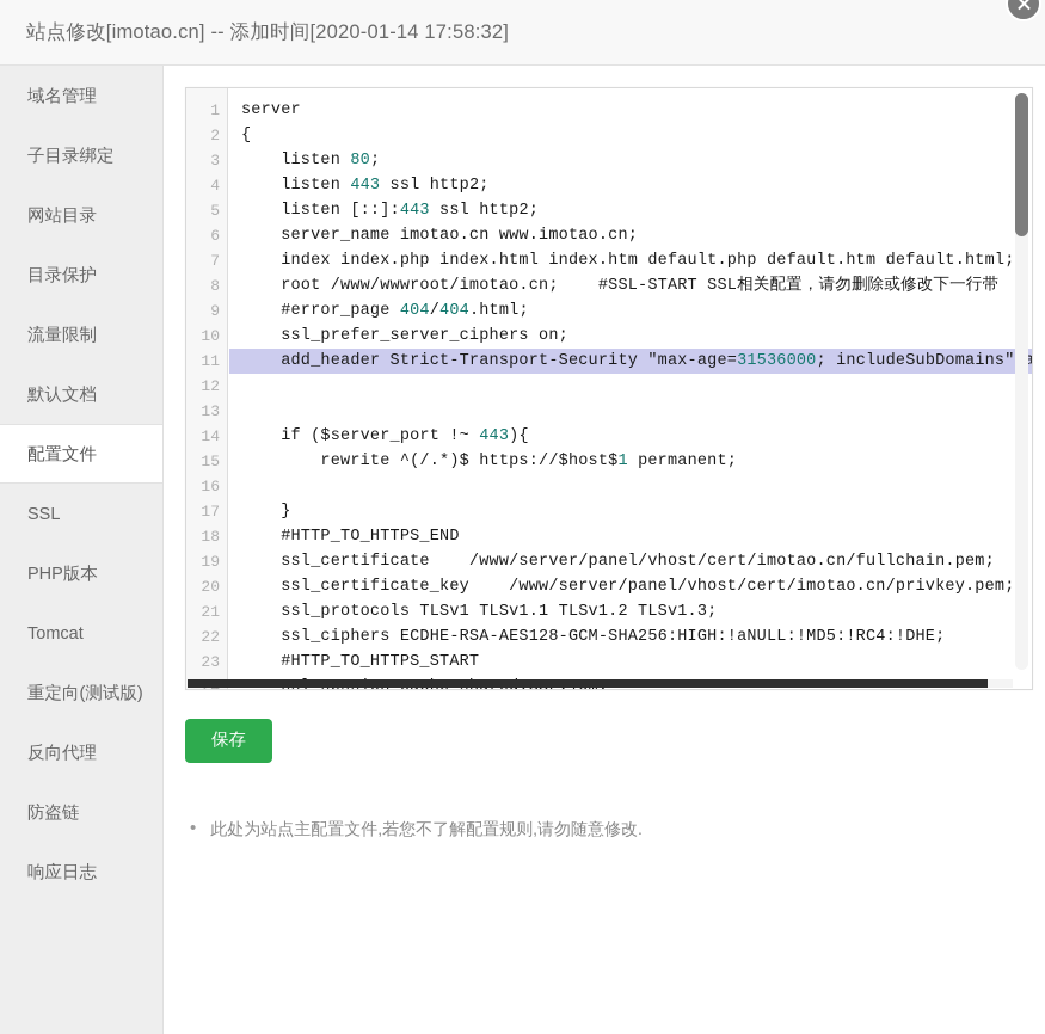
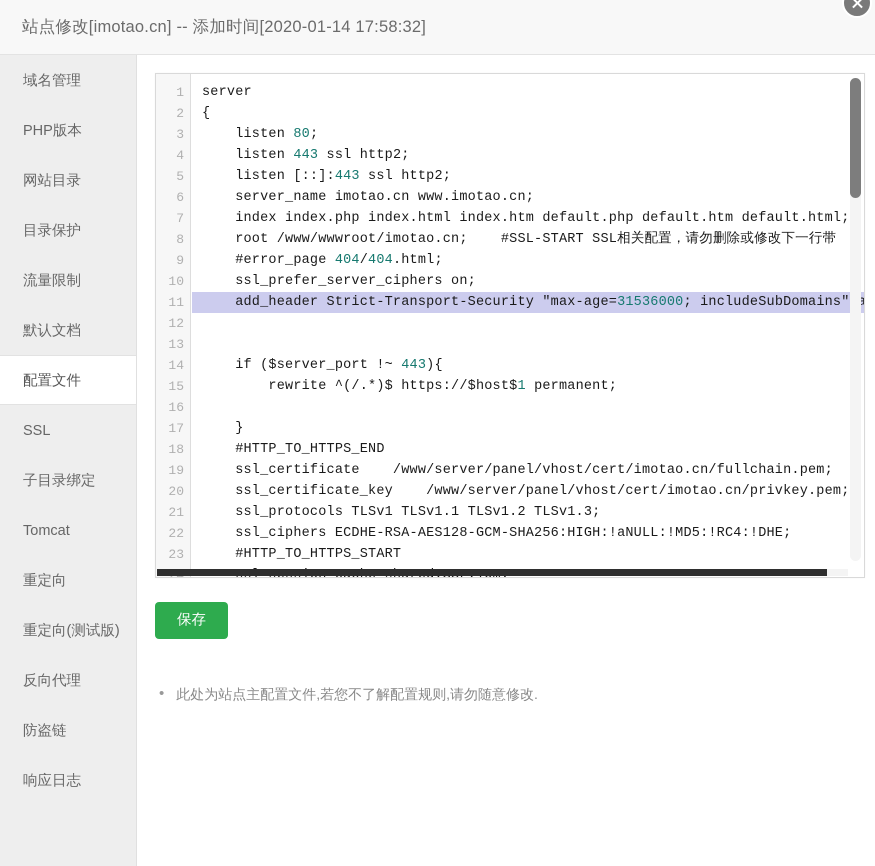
  站点修改[imotao.cn] -- 添加时间[2020-01-14 17:58:32]
  域名管理
- 子目录绑定
+ PHP版本
  网站目录
  目录保护
  流量限制
  默认文档
  配置文件
  SSL
- PHP版本
+ 子目录绑定
  Tomcat
+ 重定向
  重定向(测试版)
  反向代理
  防盗链
  响应日志
  1
  2
  3
  4
  5
  6
  7
  8
  9
  10
  11
  12
  13
  14
  15
  16
  17
  18
  19
  20
  21
  22
  23
  server
  {
  listen 80;
  listen 443 ssl http2;
  listen [::]:443 ssl http2;
  server_name imotao.cn www.imotao.cn;
  index index.php index.html index.htm default.php default.htm default.html;
  root /www/wwwroot/imotao.cn; #SSL-START SSL相关配置，请勿删除或修改下一行带
  #error_page 404/404.html;
  ssl_prefer_server_ciphers on;
  add_header Strict-Transport-Security "max-age=31536000; includeSubDomains" a
  if ($server_port !~ 443){
  rewrite ^(/.*)$ https://$host$1 permanent;
  }
  #HTTP_TO_HTTPS_END
  ssl_certificate /www/server/panel/vhost/cert/imotao.cn/fullchain.pem;
  ssl_certificate_key /www/server/panel/vhost/cert/imotao.cn/privkey.pem;
  ssl_protocols TLSv1 TLSv1.1 TLSv1.2 TLSv1.3;
  ssl_ciphers ECDHE-RSA-AES128-GCM-SHA256:HIGH:!aNULL:!MD5:!RC4:!DHE;
  #HTTP_TO_HTTPS_START
  保存
  •
  此处为站点主配置文件,若您不了解配置规则,请勿随意修改.
